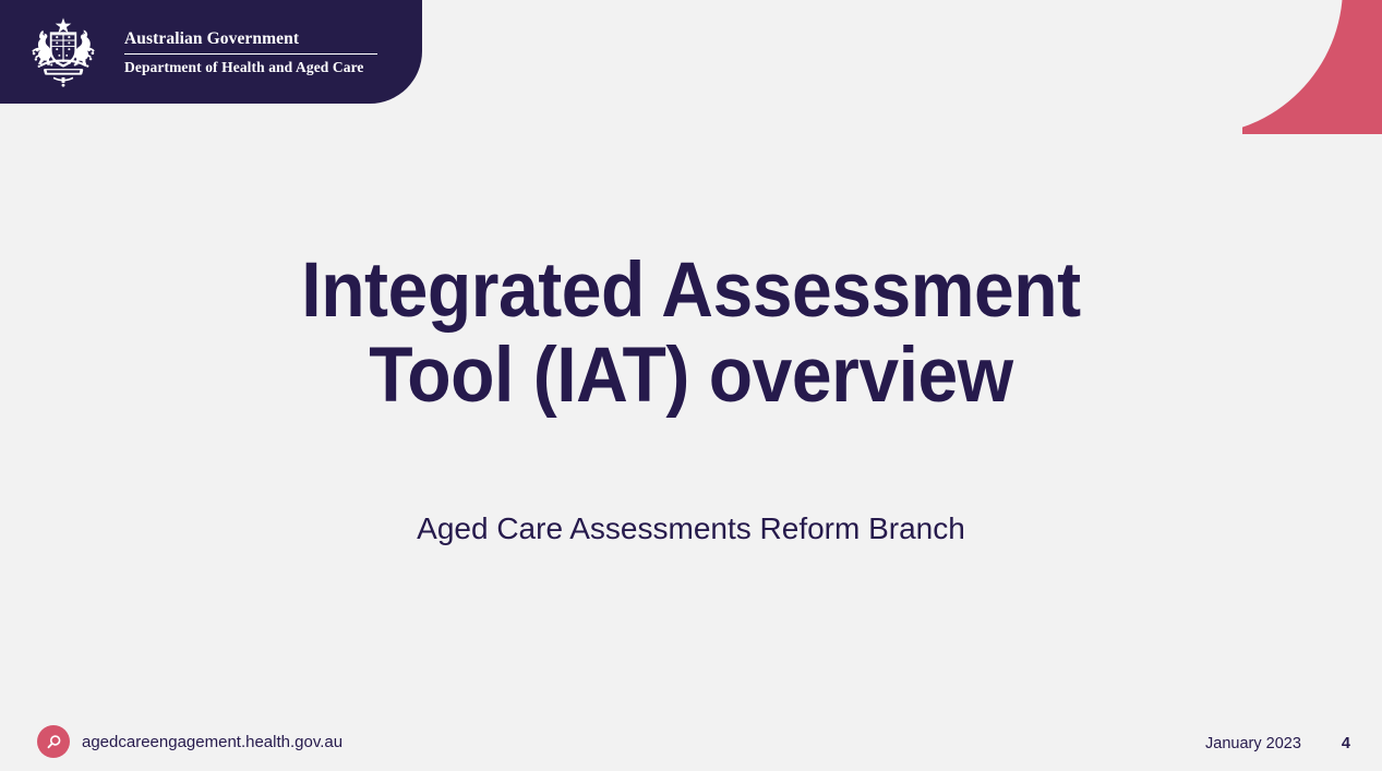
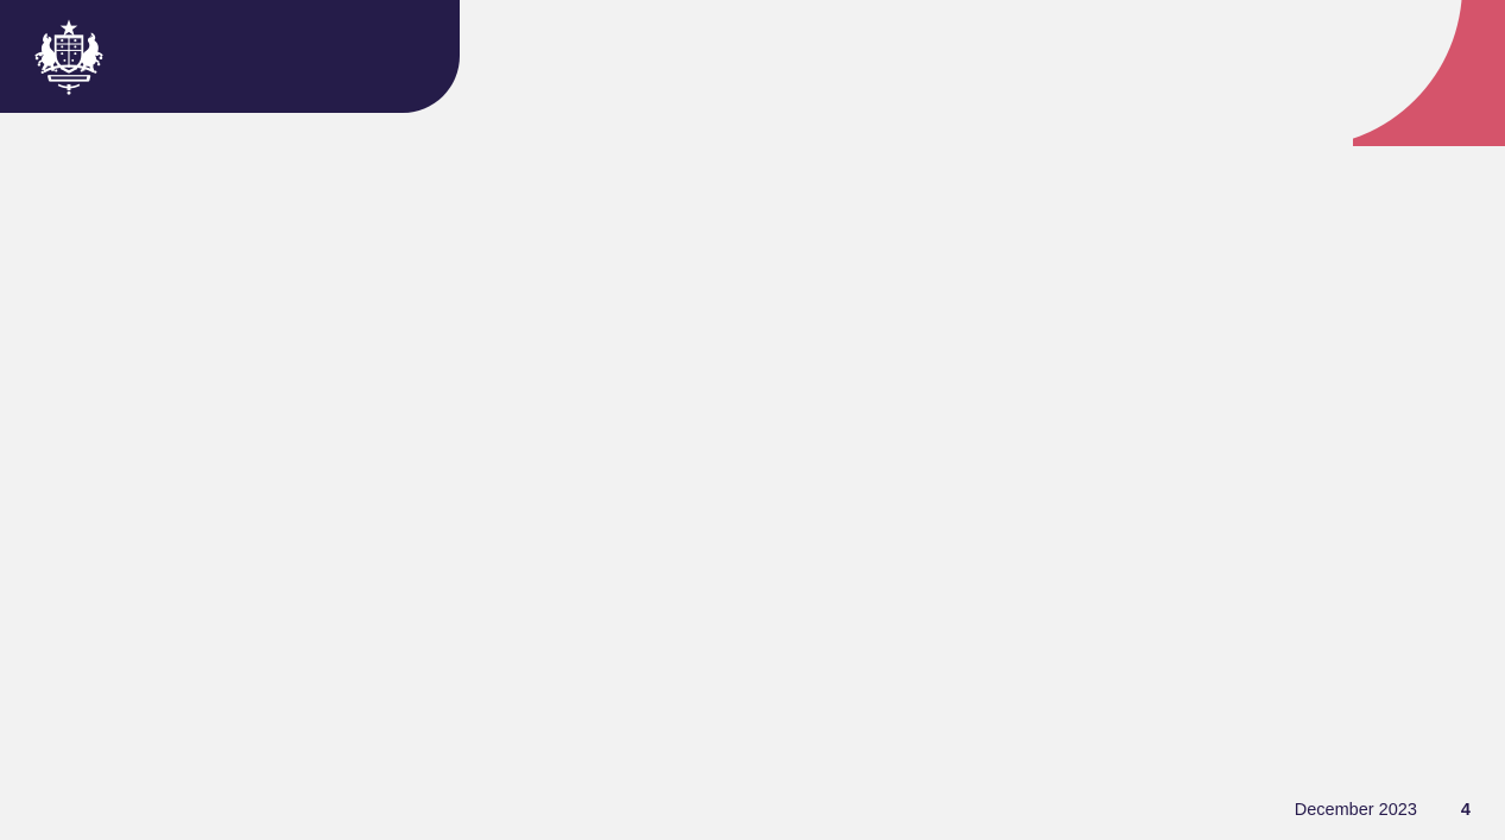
- Australian Government
- Department of Health and Aged Care
- Integrated Assessment
- Tool (IAT) overview
- Aged Care Assessments Reform Branch
- agedcareengagement.health.gov.au
- January 2023
+ December 2023
  4
